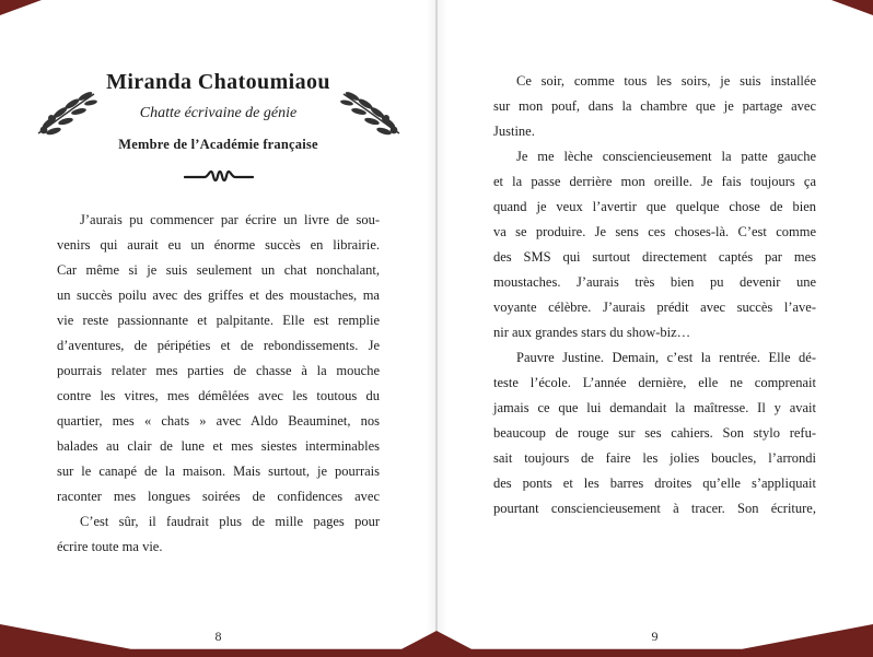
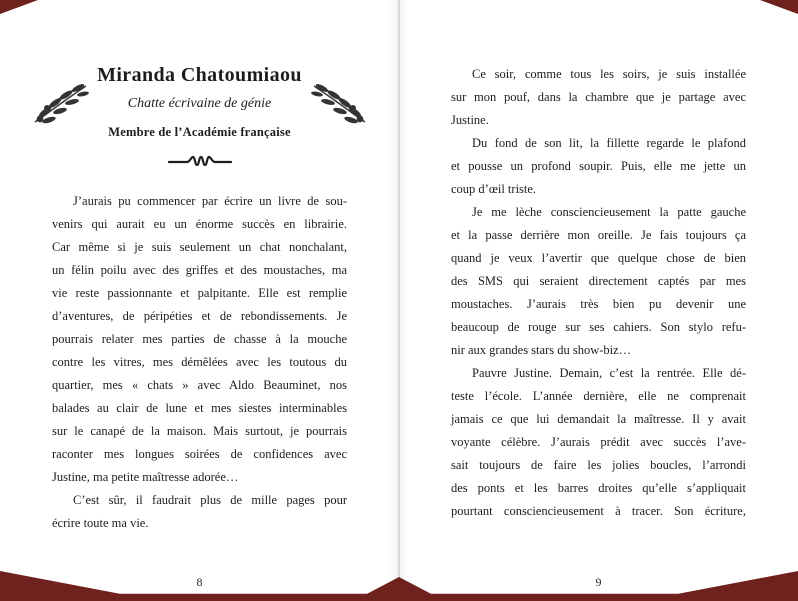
  Miranda Chatoumiaou
  Chatte écrivaine de génie
  Membre de l’Académie française
  J’aurais pu commencer par écrire un livre de sou-
  venirs qui aurait eu un énorme succès en librairie.
  Car même si je suis seulement un chat nonchalant,
- un succès poilu avec des griffes et des moustaches, ma
+ un félin poilu avec des griffes et des moustaches, ma
  vie reste passionnante et palpitante. Elle est remplie
  d’aventures, de péripéties et de rebondissements. Je
  pourrais relater mes parties de chasse à la mouche
  contre les vitres, mes démêlées avec les toutous du
  quartier, mes « chats » avec Aldo Beauminet, nos
  balades au clair de lune et mes siestes interminables
  sur le canapé de la maison. Mais surtout, je pourrais
  raconter mes longues soirées de confidences avec
+ Justine, ma petite maîtresse adorée…
  C’est sûr, il faudrait plus de mille pages pour
  écrire toute ma vie.
  8
  Ce soir, comme tous les soirs, je suis installée
  sur mon pouf, dans la chambre que je partage avec
  Justine.
+ Du fond de son lit, la fillette regarde le plafond
+ et pousse un profond soupir. Puis, elle me jette un
+ coup d’œil triste.
  Je me lèche consciencieusement la patte gauche
  et la passe derrière mon oreille. Je fais toujours ça
  quand je veux l’avertir que quelque chose de bien
- va se produire. Je sens ces choses-là. C’est comme
- des SMS qui surtout directement captés par mes
+ des SMS qui seraient directement captés par mes
  moustaches. J’aurais très bien pu devenir une
- voyante célèbre. J’aurais prédit avec succès l’ave-
+ beaucoup de rouge sur ses cahiers. Son stylo refu-
  nir aux grandes stars du show-biz…
  Pauvre Justine. Demain, c’est la rentrée. Elle dé-
  teste l’école. L’année dernière, elle ne comprenait
  jamais ce que lui demandait la maîtresse. Il y avait
- beaucoup de rouge sur ses cahiers. Son stylo refu-
+ voyante célèbre. J’aurais prédit avec succès l’ave-
  sait toujours de faire les jolies boucles, l’arrondi
  des ponts et les barres droites qu’elle s’appliquait
  pourtant consciencieusement à tracer. Son écriture,
  9
